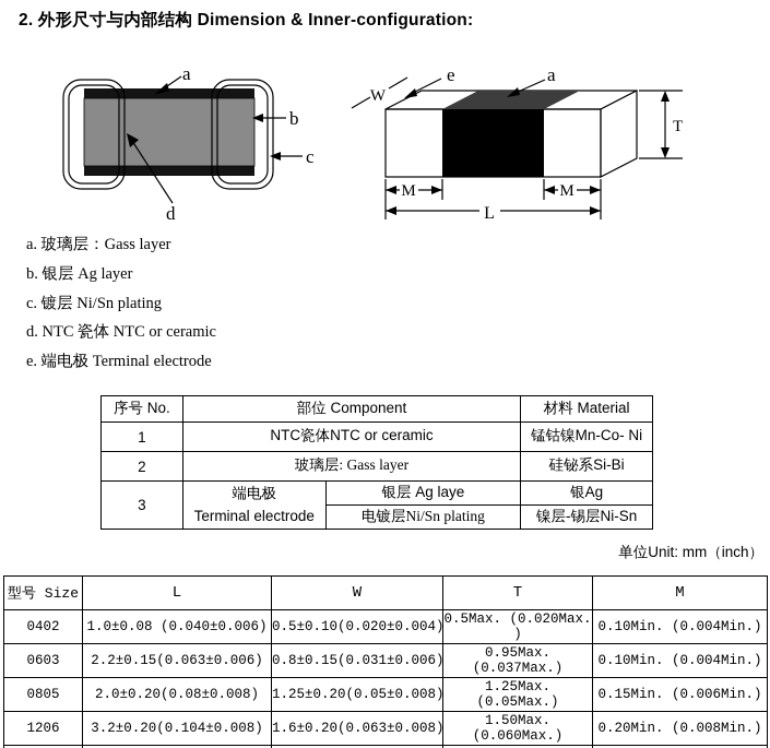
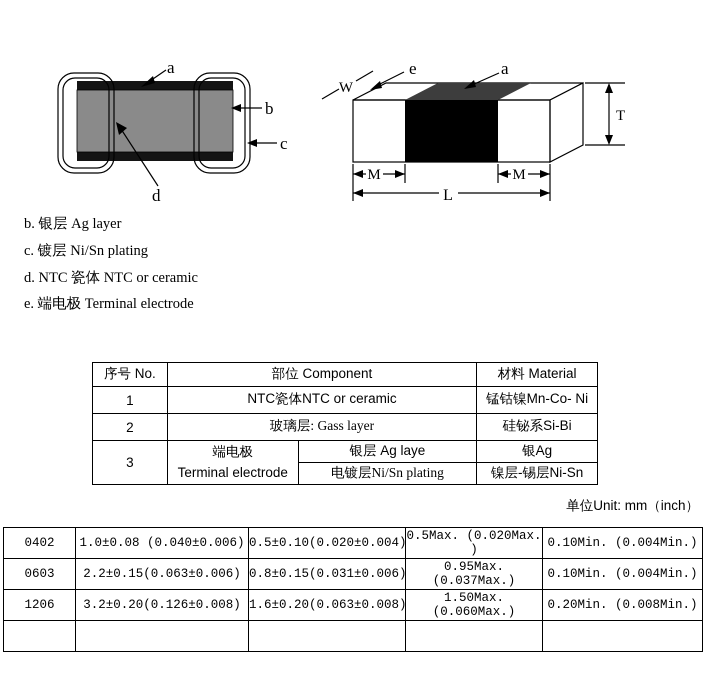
- 2. 外形尺寸与内部结构 Dimension & Inner-configuration:
  a
  b
  c
  d
  W
  e
  a
  T
  M
  M
  L
- a. 玻璃层：Gass layer
  b. 银层 Ag layer
  c. 镀层 Ni/Sn plating
  d. NTC 瓷体 NTC or ceramic
  e. 端电极 Terminal electrode
  序号 No.	部位 Component	材料 Material
  1	NTC瓷体NTC or ceramic	锰钴镍Mn-Co- Ni
  2	玻璃层: Gass layer	硅铋系Si-Bi
  3	端电极 Terminal electrode	银层 Ag laye	银Ag
  电镀层Ni/Sn plating	镍层-锡层Ni-Sn
  单位Unit: mm（inch）
- 型号 Size	L	W	T	M
  0402	1.0±0.08 (0.040±0.006)	0.5±0.10(0.020±0.004)	0.5Max. (0.020Max. )	0.10Min. (0.004Min.)
  0603	2.2±0.15(0.063±0.006)	0.8±0.15(0.031±0.006)	0.95Max. (0.037Max.)	0.10Min. (0.004Min.)
- 0805	2.0±0.20(0.08±0.008)	1.25±0.20(0.05±0.008)	1.25Max. (0.05Max.)	0.15Min. (0.006Min.)
- 1206	3.2±0.20(0.104±0.008)	1.6±0.20(0.063±0.008)	1.50Max. (0.060Max.)	0.20Min. (0.008Min.)
+ 1206	3.2±0.20(0.126±0.008)	1.6±0.20(0.063±0.008)	1.50Max. (0.060Max.)	0.20Min. (0.008Min.)
